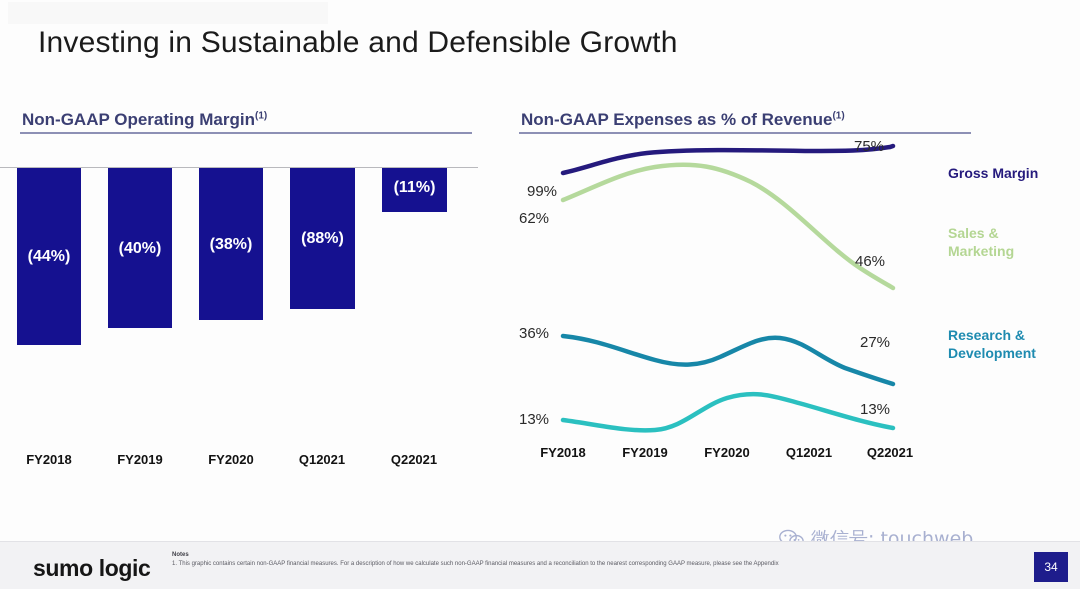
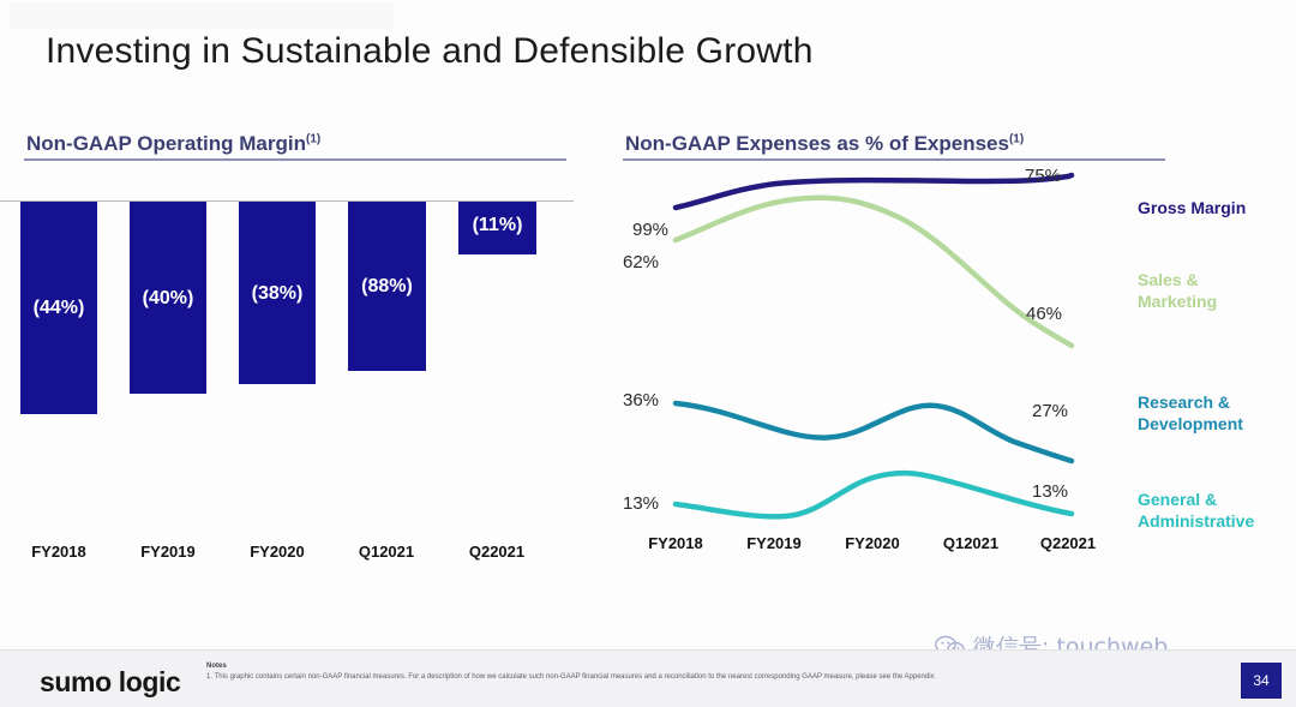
  Investing in Sustainable and Defensible Growth
  Non-GAAP Operating Margin(1)
  (44%)
  (40%)
  (38%)
  (88%)
  (11%)
  FY2018
  FY2019
  FY2020
  Q12021
  Q22021
- Non-GAAP Expenses as % of Revenue(1)
+ Non-GAAP Expenses as % of Expenses(1)
  99%
  75%
  62%
  46%
  36%
  27%
  13%
  13%
  Gross Margin
  Sales & Marketing
  Research & Development
+ General & Administrative
  FY2018
  FY2019
  FY2020
  Q12021
  Q22021
  微信号: touchweb
  sumo logic
  34
